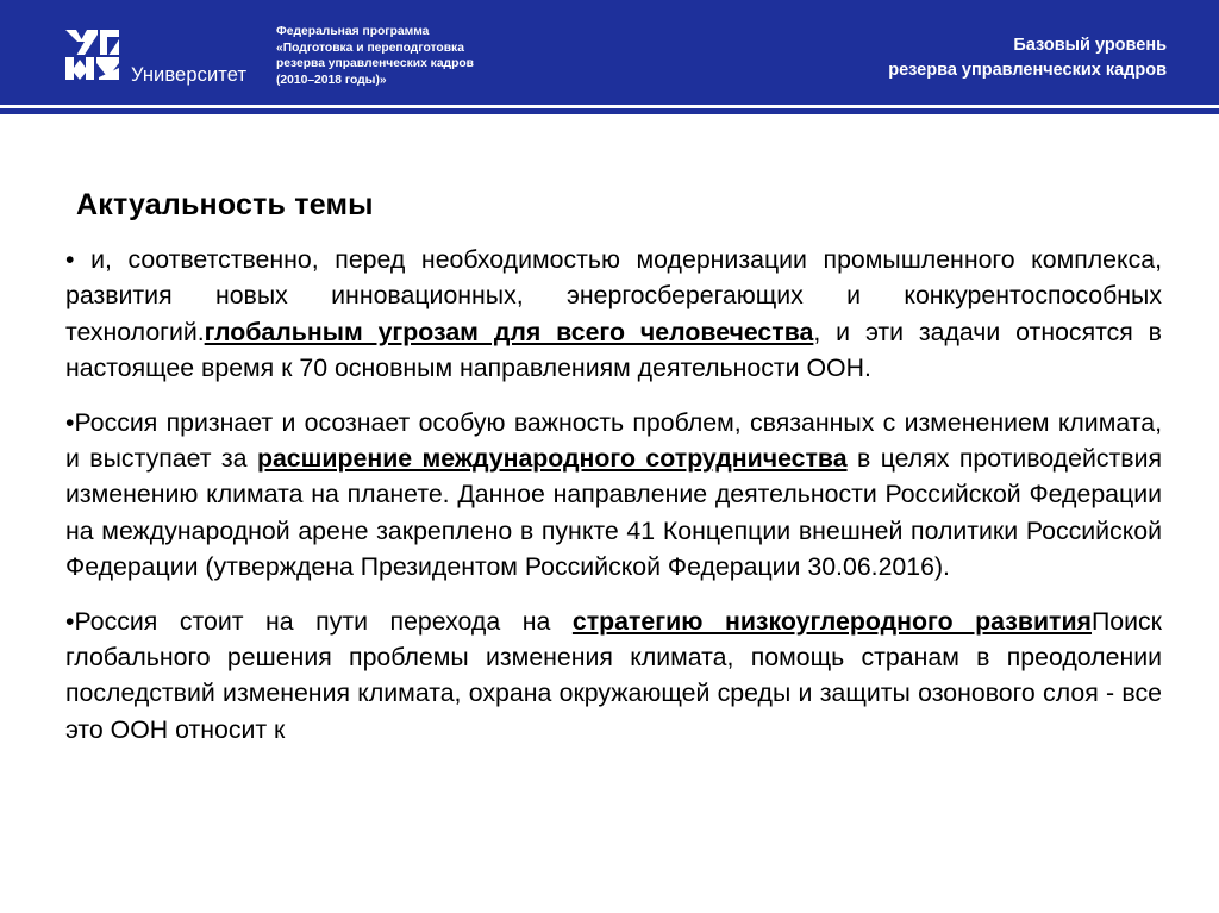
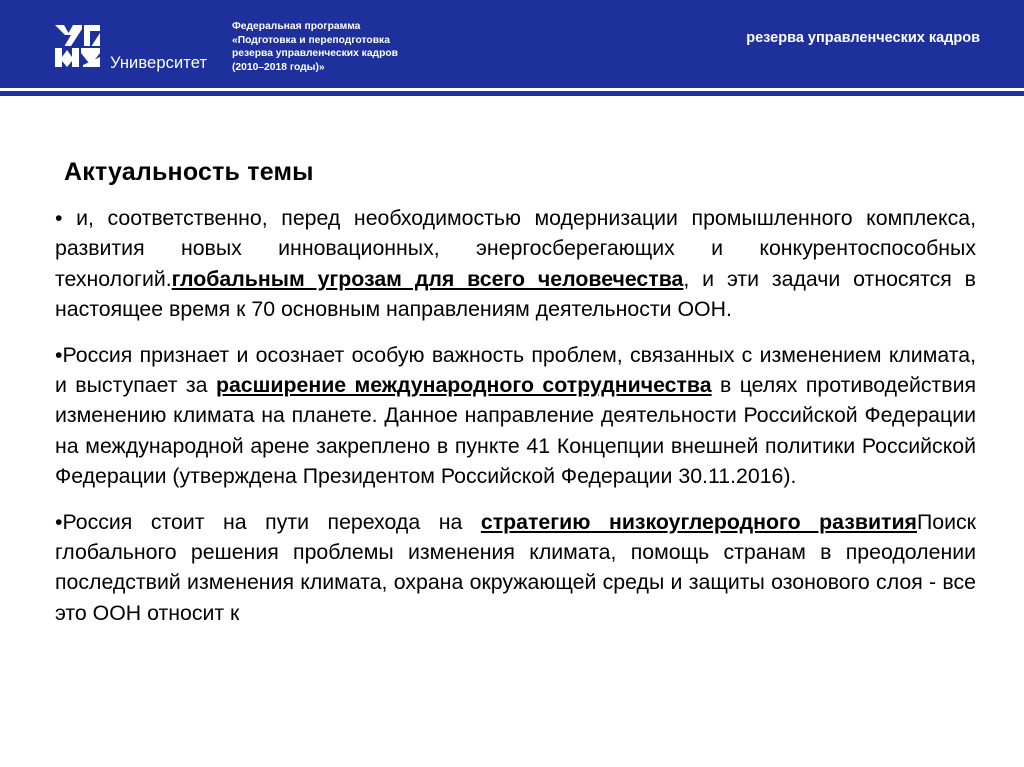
  Университет
  Москвы
  Федеральная программа
  «Подготовка и переподготовка
  резерва управленческих кадров
  (2010–2018 годы)»
- Базовый уровень
  резерва управленческих кадров
  Актуальность темы
  • и, соответственно, перед необходимостью модернизации промышленного комплекса, развития новых инновационных, энергосберегающих и конкурентоспособных технологий.глобальным угрозам для всего человечества, и эти задачи относятся в настоящее время к 70 основным направлениям деятельности ООН.
- •Россия признает и осознает особую важность проблем, связанных с изменением климата, и выступает за расширение международного сотрудничества в целях противодействия изменению климата на планете. Данное направление деятельности Российской Федерации на международной арене закреплено в пункте 41 Концепции внешней политики Российской Федерации (утверждена Президентом Российской Федерации 30.06.2016).
+ •Россия признает и осознает особую важность проблем, связанных с изменением климата, и выступает за расширение международного сотрудничества в целях противодействия изменению климата на планете. Данное направление деятельности Российской Федерации на международной арене закреплено в пункте 41 Концепции внешней политики Российской Федерации (утверждена Президентом Российской Федерации 30.11.2016).
  •Россия стоит на пути перехода на стратегию низкоуглеродного развитияПоиск глобального решения проблемы изменения климата, помощь странам в преодолении последствий изменения климата, охрана окружающей среды и защиты озонового слоя - все это ООН относит к
